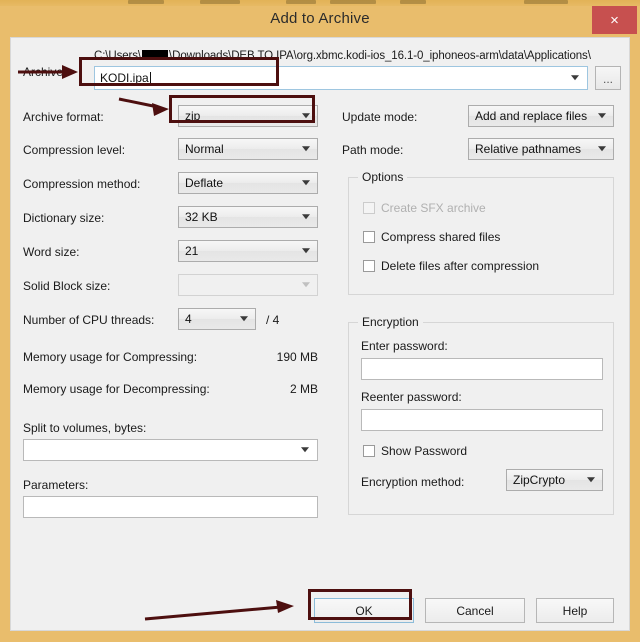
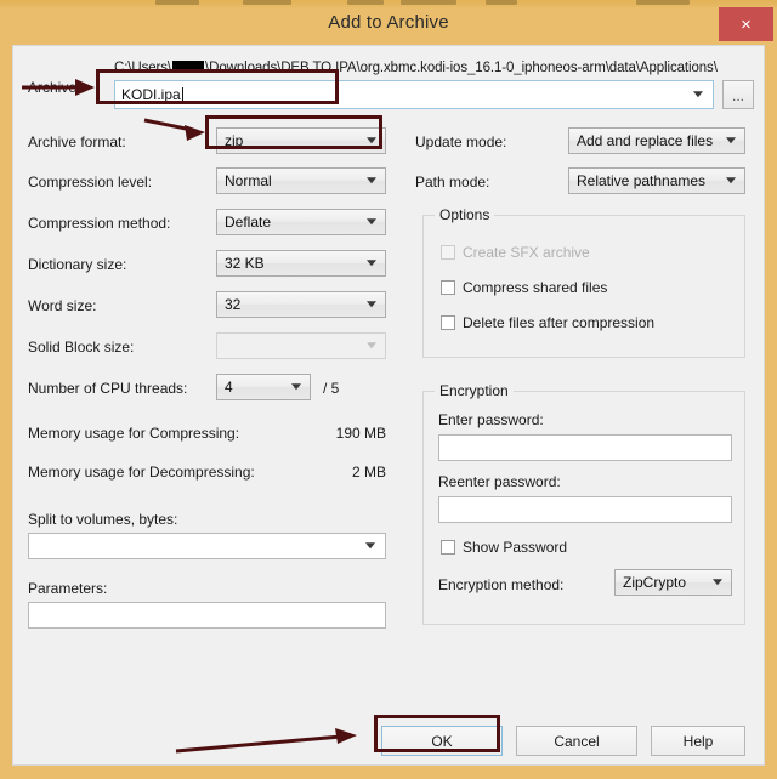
  Add to Archive
  ×
  C:\Users\ \Downloads\DEB TO IPA\org.xbmc.kodi-ios_16.1-0_iphoneos-arm\data\Applications\
  KODI.ipa
  ...
  Archive format:
  zip
  Compression level:
  Normal
  Compression method:
  Deflate
  Dictionary size:
  32 KB
  Word size:
- 21
+ 32
  Solid Block size:
  Number of CPU threads:
  4
- / 4
+ / 5
  Memory usage for Compressing:
  190 MB
  Memory usage for Decompressing:
  2 MB
  Split to volumes, bytes:
  Parameters:
  Update mode:
  Add and replace files
  Path mode:
  Relative pathnames
  Options
  Create SFX archive
  Compress shared files
  Delete files after compression
  Encryption
  Enter password:
  Reenter password:
  Show Password
  Encryption method:
  ZipCrypto
  OK
  Cancel
  Help
